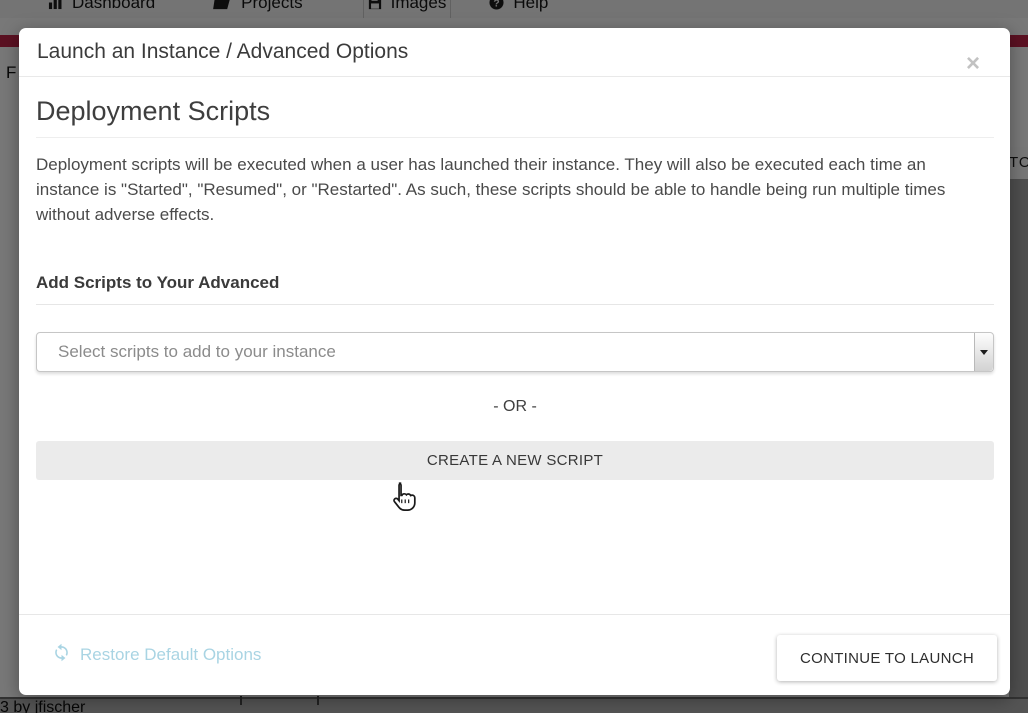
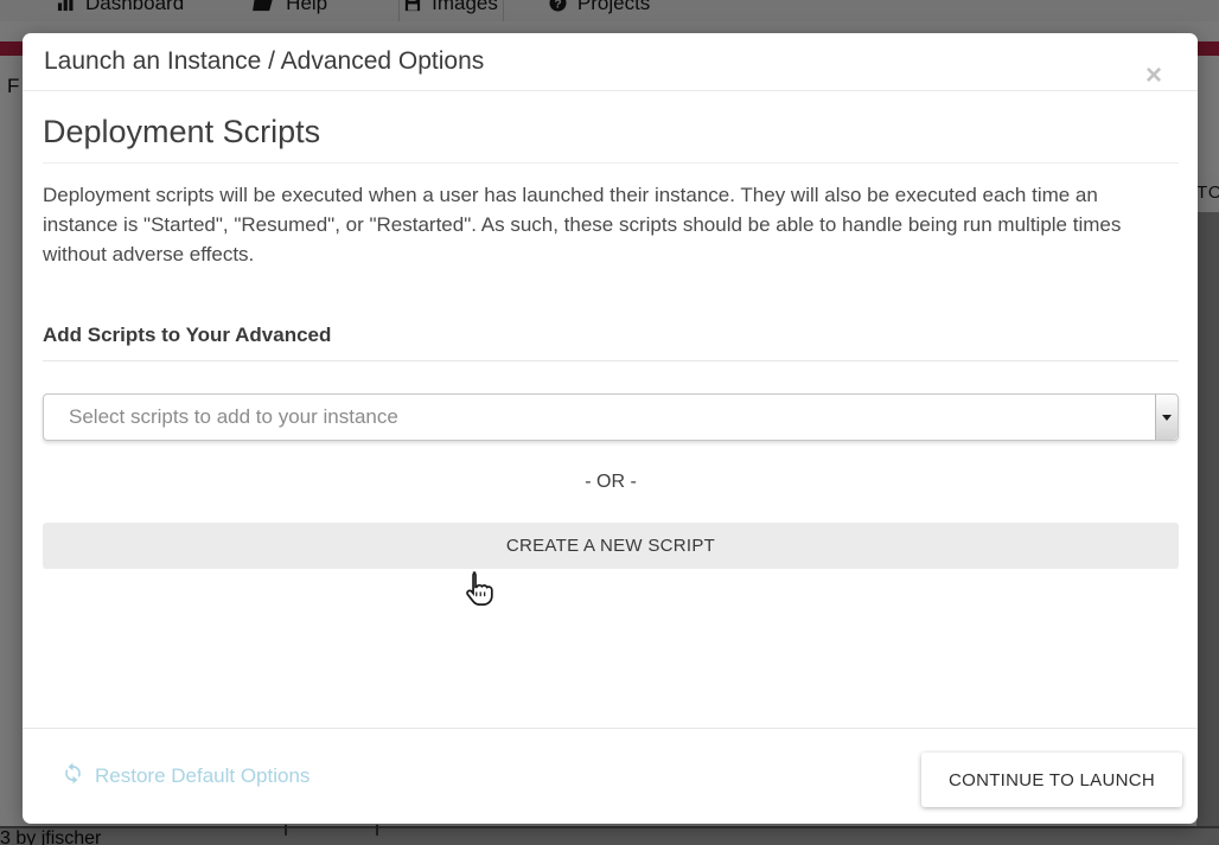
  Dashboard
- Projects
+ Help
  Images
  ?
- Help
+ Projects
  F
  TO
  3 by jfischer
  Launch an Instance / Advanced Options
  ×
  Deployment Scripts
  Deployment scripts will be executed when a user has launched their instance. They will also be executed each time an instance is "Started", "Resumed", or "Restarted". As such, these scripts should be able to handle being run multiple times without adverse effects.
  Add Scripts to Your Advanced
  Select scripts to add to your instance
  - OR -
  CREATE A NEW SCRIPT
  Restore Default Options
  CONTINUE TO LAUNCH
